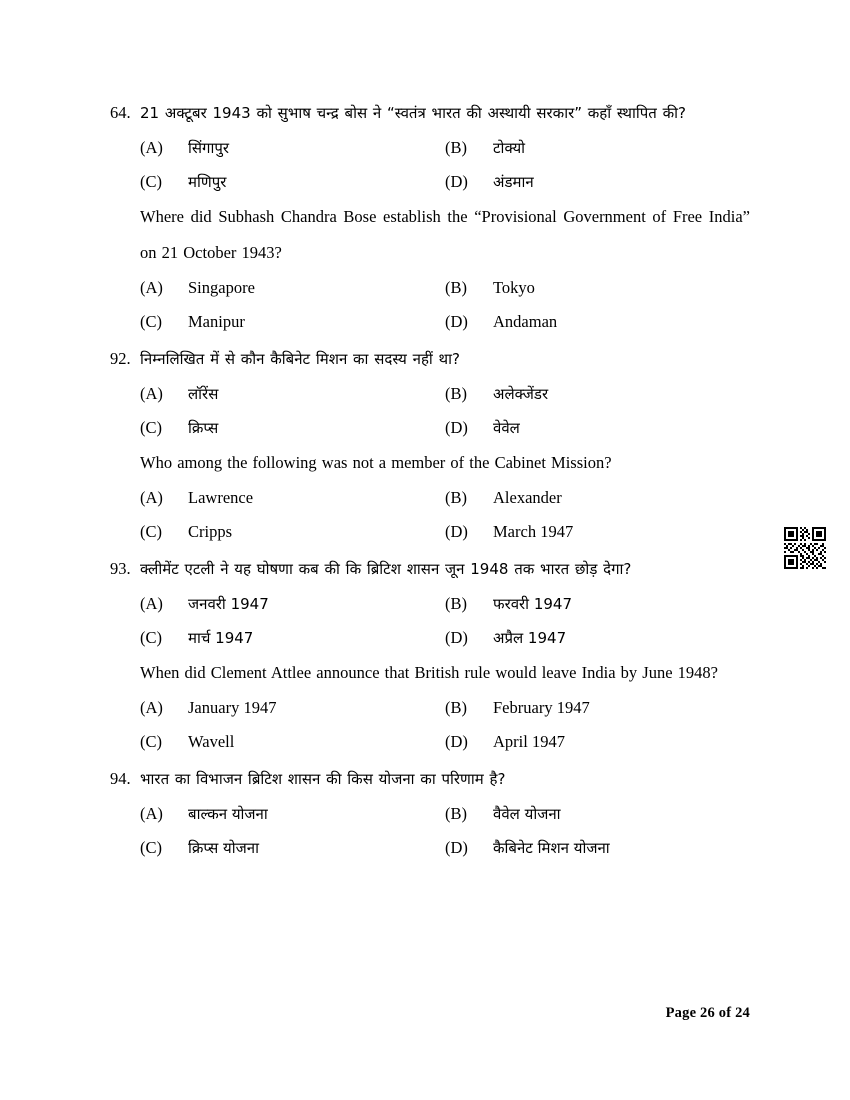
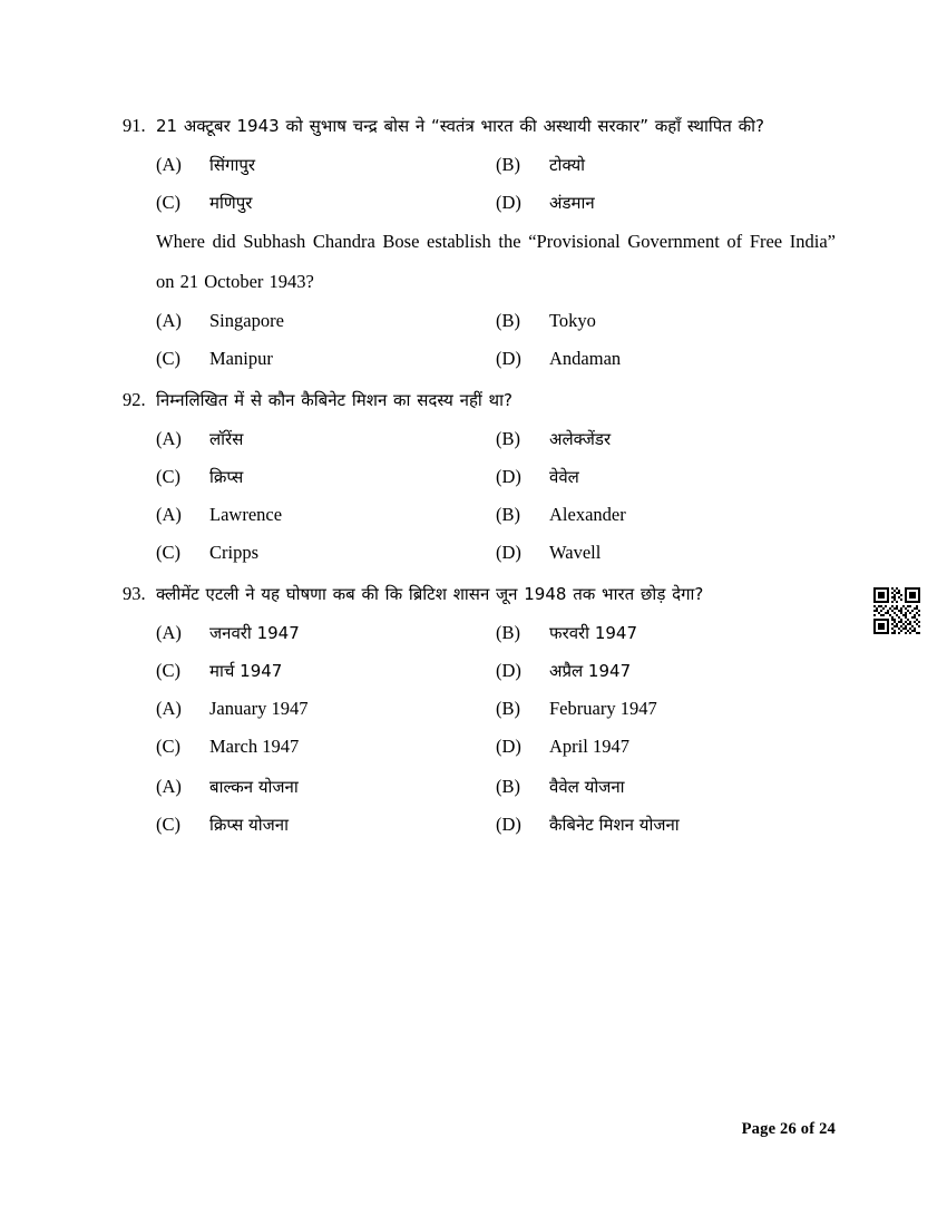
- 64.
+ 91.
  21 अक्टूबर 1943 को सुभाष चन्द्र बोस ने “स्वतंत्र भारत की अस्थायी सरकार” कहाँ स्थापित की?
  (A)
  सिंगापुर
  (B)
  टोक्यो
  (C)
  मणिपुर
  (D)
  अंडमान
  Where did Subhash Chandra Bose establish the “Provisional Government of Free India” on 21 October 1943?
  (A)
  Singapore
  (B)
  Tokyo
  (C)
  Manipur
  (D)
  Andaman
  92.
  निम्नलिखित में से कौन कैबिनेट मिशन का सदस्य नहीं था?
  (A)
  लॉरेंस
  (B)
  अलेक्जेंडर
  (C)
  क्रिप्स
  (D)
  वेवेल
- Who among the following was not a member of the Cabinet Mission?
  (A)
  Lawrence
  (B)
  Alexander
  (C)
  Cripps
  (D)
- March 1947
+ Wavell
  93.
  क्लीमेंट एटली ने यह घोषणा कब की कि ब्रिटिश शासन जून 1948 तक भारत छोड़ देगा?
  (A)
  जनवरी 1947
  (B)
  फरवरी 1947
  (C)
  मार्च 1947
  (D)
  अप्रैल 1947
- When did Clement Attlee announce that British rule would leave India by June 1948?
  (A)
  January 1947
  (B)
  February 1947
  (C)
- Wavell
+ March 1947
  (D)
  April 1947
- 94.
- भारत का विभाजन ब्रिटिश शासन की किस योजना का परिणाम है?
  (A)
  बाल्कन योजना
  (B)
  वैवेल योजना
  (C)
  क्रिप्स योजना
  (D)
  कैबिनेट मिशन योजना
  Page 26 of 24
